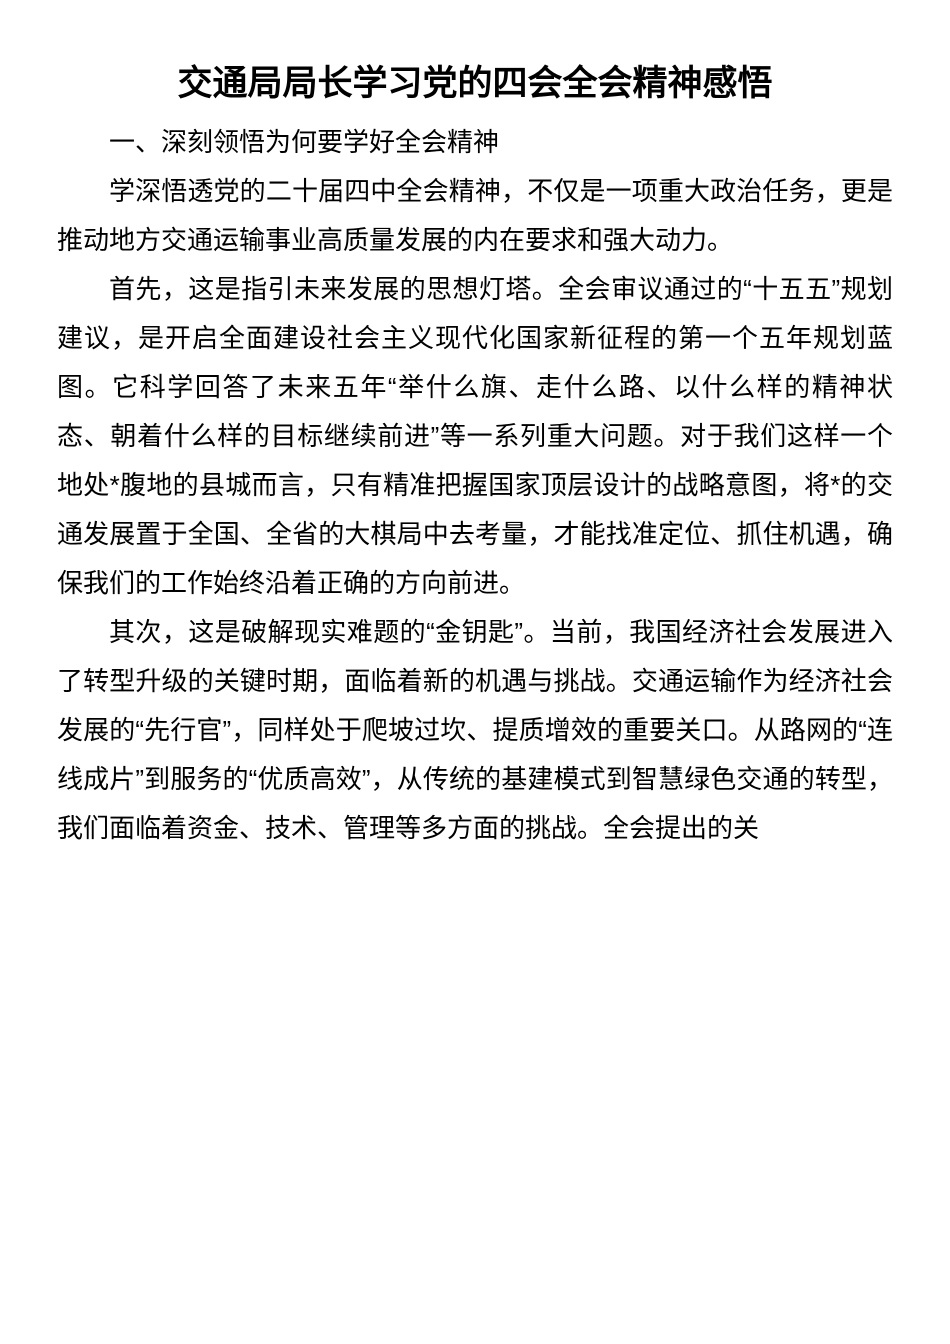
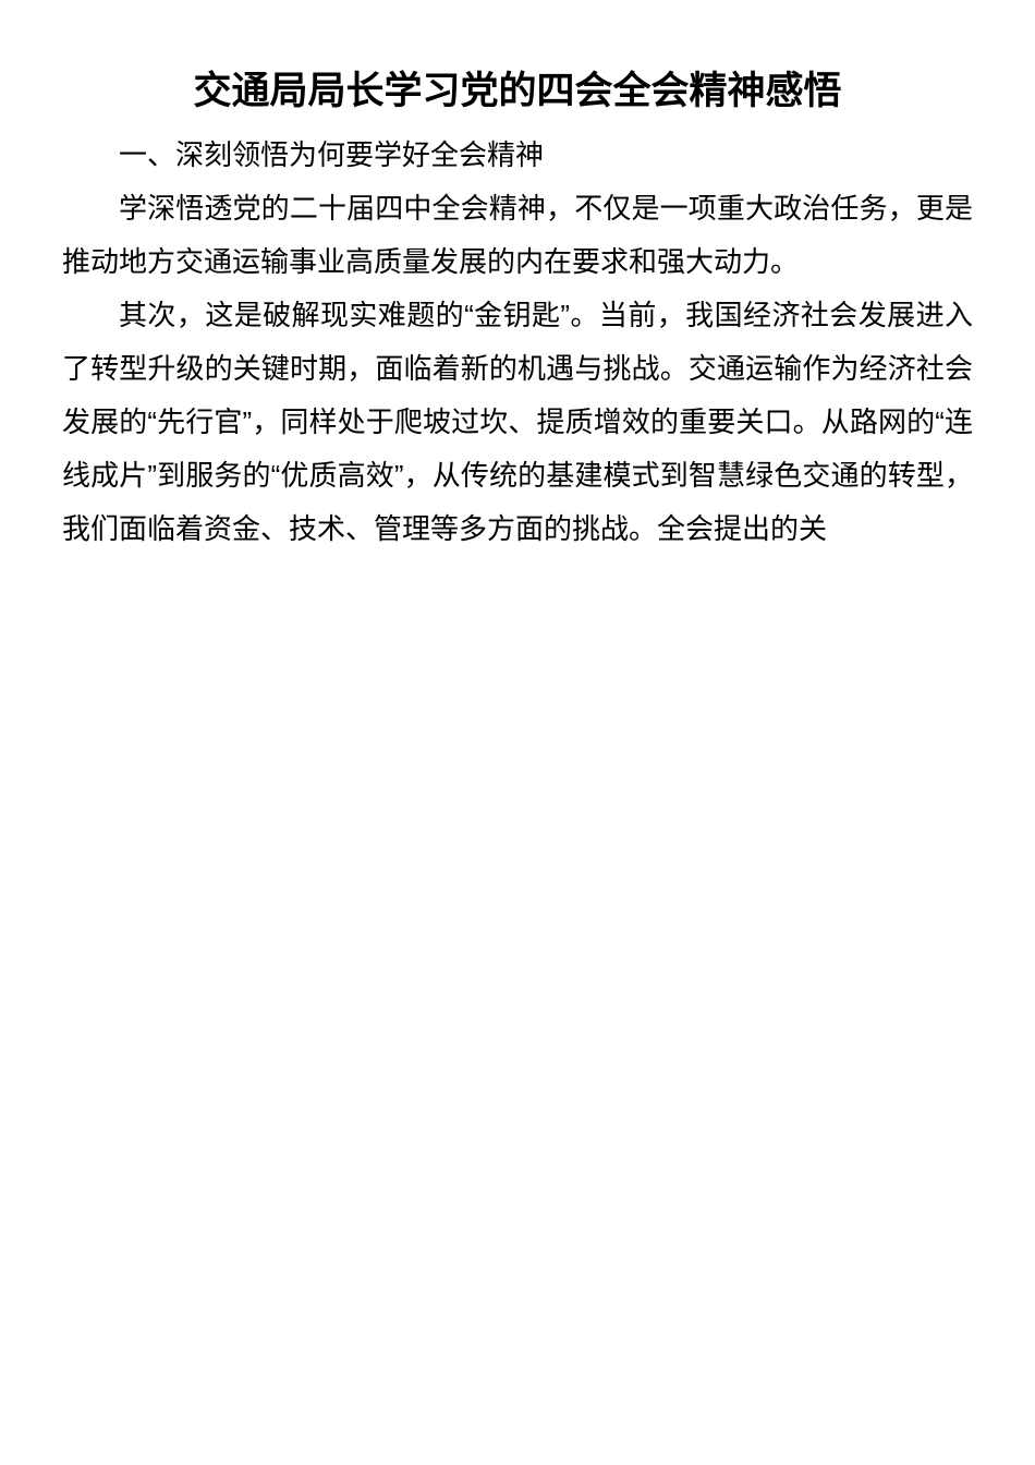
  交通局局长学习党的四会全会精神感悟
  一、深刻领悟为何要学好全会精神
  学深悟透党的二十届四中全会精神，不仅是一项重大政治任务，更是推动地方交通运输事业高质量发展的内在要求和强大动力。
- 首先，这是指引未来发展的思想灯塔。全会审议通过的“十五五”规划建议，是开启全面建设社会主义现代化国家新征程的第一个五年规划蓝图。它科学回答了未来五年“举什么旗、走什么路、以什么样的精神状态、朝着什么样的目标继续前进”等一系列重大问题。对于我们这样一个地处*腹地的县城而言，只有精准把握国家顶层设计的战略意图，将*的交通发展置于全国、全省的大棋局中去考量，才能找准定位、抓住机遇，确保我们的工作始终沿着正确的方向前进。
  其次，这是破解现实难题的“金钥匙”。当前，我国经济社会发展进入了转型升级的关键时期，面临着新的机遇与挑战。交通运输作为经济社会发展的“先行官”，同样处于爬坡过坎、提质增效的重要关口。从路网的“连线成片”到服务的“优质高效”，从传统的基建模式到智慧绿色交通的转型，我们面临着资金、技术、管理等多方面的挑战。全会提出的关
